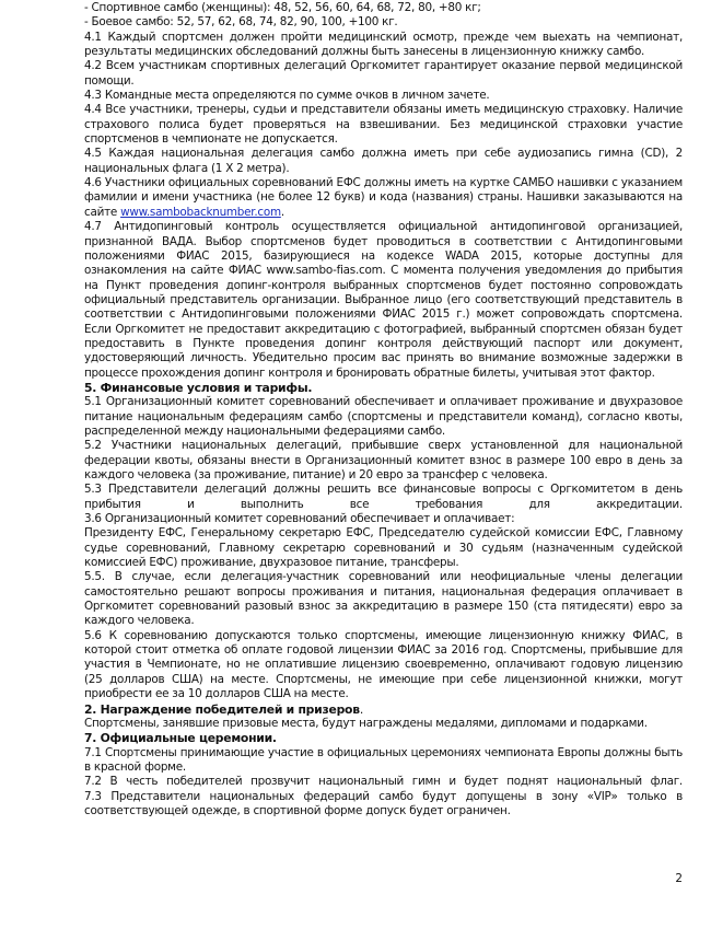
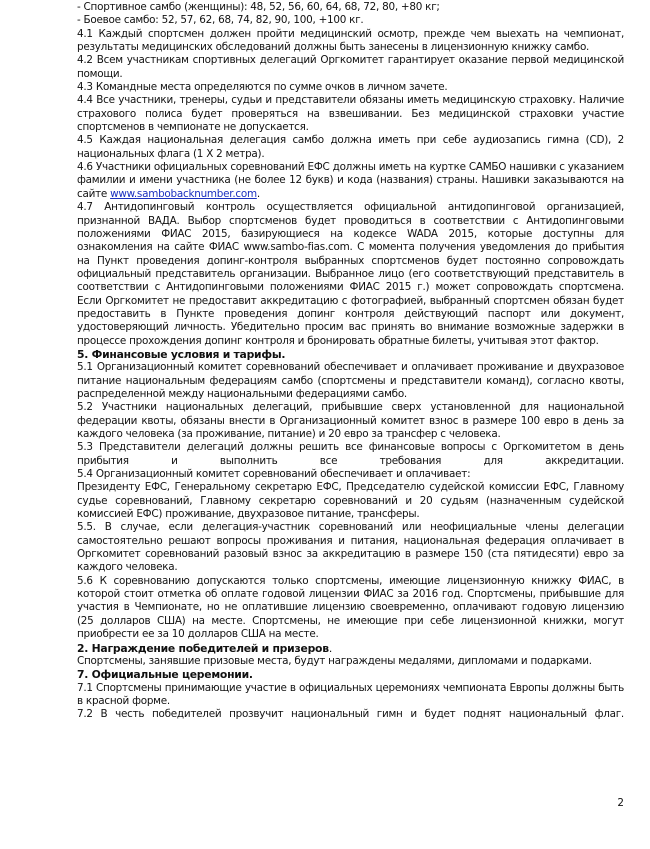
  - Спортивное самбо (женщины): 48, 52, 56, 60, 64, 68, 72, 80, +80 кг;
  - Боевое самбо: 52, 57, 62, 68, 74, 82, 90, 100, +100 кг.
  4.1 Каждый спортсмен должен пройти медицинский осмотр, прежде чем выехать на чемпионат, результаты медицинских обследований должны быть занесены в лицензионную книжку самбо.
  4.2 Всем участникам спортивных делегаций Оргкомитет гарантирует оказание первой медицинской помощи.
  4.3 Командные места определяются по сумме очков в личном зачете.
  4.4 Все участники, тренеры, судьи и представители обязаны иметь медицинскую страховку. Наличие страхового полиса будет проверяться на взвешивании. Без медицинской страховки участие спортсменов в чемпионате не допускается.
  4.5 Каждая национальная делегация самбо должна иметь при себе аудиозапись гимна (CD), 2 национальных флага (1 Х 2 метра).
  4.6 Участники официальных соревнований ЕФС должны иметь на куртке САМБО нашивки с указанием фамилии и имени участника (не более 12 букв) и кода (названия) страны. Нашивки заказываются на сайте www.sambobacknumber.com.
  4.7 Антидопинговый контроль осуществляется официальной антидопинговой организацией, признанной ВАДА. Выбор спортсменов будет проводиться в соответствии с Антидопинговыми положениями ФИАС 2015, базирующиеся на кодексе WADA 2015, которые доступны для ознакомления на сайте ФИАС www.sambo-fias.com. С момента получения уведомления до прибытия на Пункт проведения допинг-контроля выбранных спортсменов будет постоянно сопровождать официальный представитель организации. Выбранное лицо (его соответствующий представитель в соответствии с Антидопинговыми положениями ФИАС 2015 г.) может сопровождать спортсмена. Если Оргкомитет не предоставит аккредитацию с фотографией, выбранный спортсмен обязан будет предоставить в Пункте проведения допинг контроля действующий паспорт или документ, удостоверяющий личность. Убедительно просим вас принять во внимание возможные задержки в процессе прохождения допинг контроля и бронировать обратные билеты, учитывая этот фактор.
  5. Финансовые условия и тарифы.
  5.1 Организационный комитет соревнований обеспечивает и оплачивает проживание и двухразовое питание национальным федерациям самбо (спортсмены и представители команд), согласно квоты, распределенной между национальными федерациями самбо.
  5.2 Участники национальных делегаций, прибывшие сверх установленной для национальной федерации квоты, обязаны внести в Организационный комитет взнос в размере 100 евро в день за каждого человека (за проживание, питание) и 20 евро за трансфер с человека.
  5.3 Представители делегаций должны решить все финансовые вопросы с Оргкомитетом в день прибытия и выполнить все требования для аккредитации.
- 3.6 Организационный комитет соревнований обеспечивает и оплачивает:
+ 5.4 Организационный комитет соревнований обеспечивает и оплачивает:
- Президенту ЕФС, Генеральному секретарю ЕФС, Председателю судейской комиссии ЕФС, Главному судье соревнований, Главному секретарю соревнований и 30 судьям (назначенным судейской комиссией ЕФС) проживание, двухразовое питание, трансферы.
+ Президенту ЕФС, Генеральному секретарю ЕФС, Председателю судейской комиссии ЕФС, Главному судье соревнований, Главному секретарю соревнований и 20 судьям (назначенным судейской комиссией ЕФС) проживание, двухразовое питание, трансферы.
  5.5. В случае, если делегация-участник соревнований или неофициальные члены делегации самостоятельно решают вопросы проживания и питания, национальная федерация оплачивает в Оргкомитет соревнований разовый взнос за аккредитацию в размере 150 (ста пятидесяти) евро за каждого человека.
  5.6 К соревнованию допускаются только спортсмены, имеющие лицензионную книжку ФИАС, в которой стоит отметка об оплате годовой лицензии ФИАС за 2016 год. Спортсмены, прибывшие для участия в Чемпионате, но не оплатившие лицензию своевременно, оплачивают годовую лицензию (25 долларов США) на месте. Спортсмены, не имеющие при себе лицензионной книжки, могут приобрести ее за 10 долларов США на месте.
  2. Награждение победителей и призеров.
  Спортсмены, занявшие призовые места, будут награждены медалями, дипломами и подарками.
  7. Официальные церемонии.
  7.1 Спортсмены принимающие участие в официальных церемониях чемпионата Европы должны быть в красной форме.
  7.2 В честь победителей прозвучит национальный гимн и будет поднят национальный флаг.
- 7.3 Представители национальных федераций самбо будут допущены в зону «VIP» только в соответствующей одежде, в спортивной форме допуск будет ограничен.
  2
